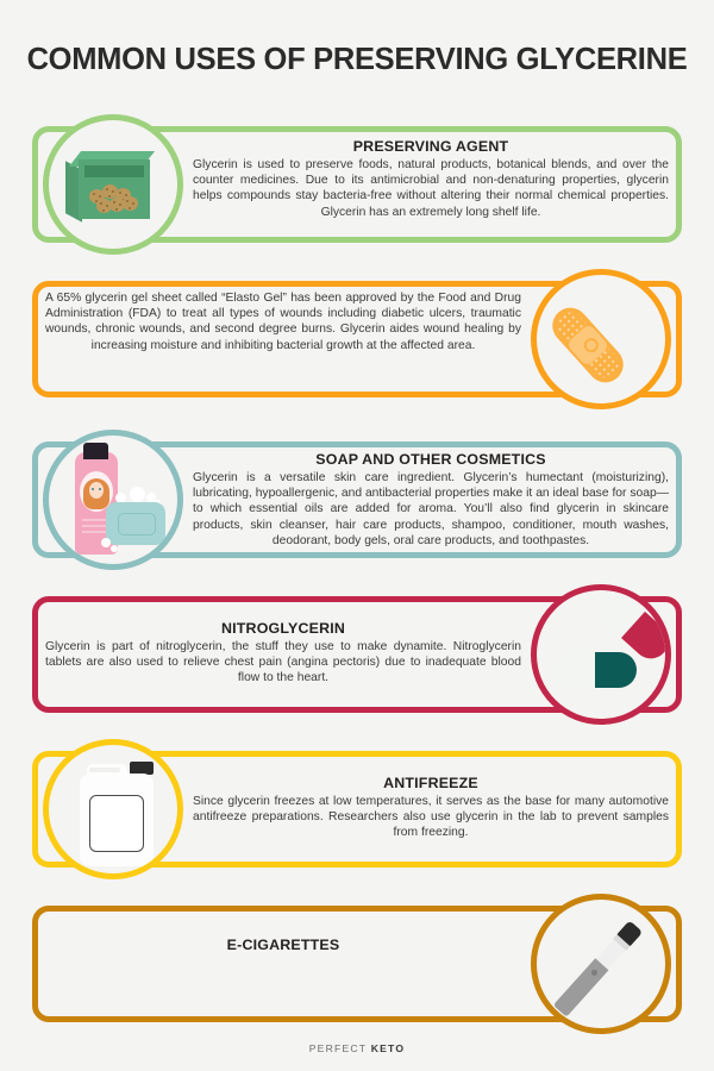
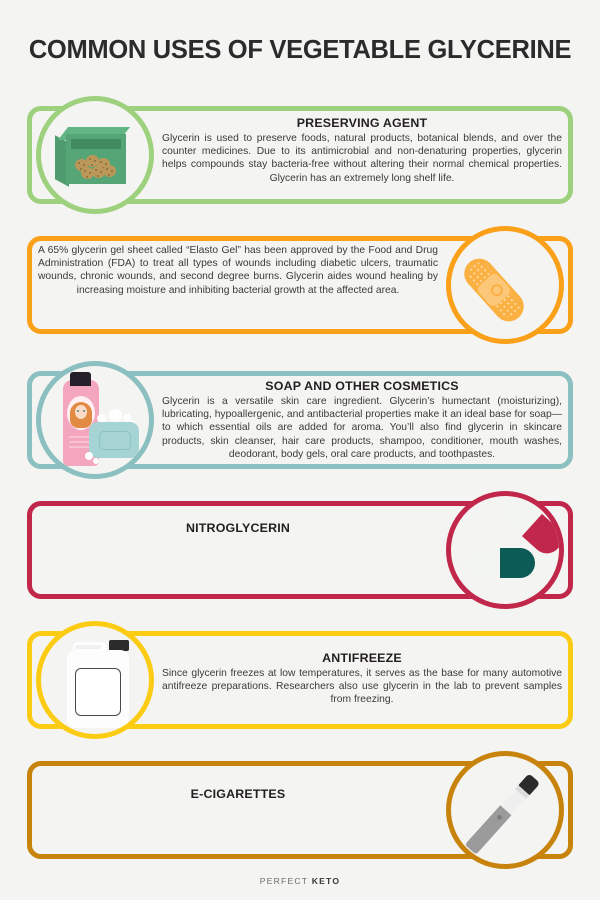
- COMMON USES OF PRESERVING GLYCERINE
+ COMMON USES OF VEGETABLE GLYCERINE
  PRESERVING AGENT
  Glycerin is used to preserve foods, natural products, botanical blends, and over the counter medicines. Due to its antimicrobial and non-denaturing properties, glycerin helps compounds stay bacteria-free without altering their normal chemical properties. Glycerin has an extremely long shelf life.
  A 65% glycerin gel sheet called “Elasto Gel” has been approved by the Food and Drug Administration (FDA) to treat all types of wounds including diabetic ulcers, traumatic wounds, chronic wounds, and second degree burns. Glycerin aides wound healing by increasing moisture and inhibiting bacterial growth at the affected area.
  SOAP AND OTHER COSMETICS
  Glycerin is a versatile skin care ingredient. Glycerin’s humectant (moisturizing), lubricating, hypoallergenic, and antibacterial properties make it an ideal base for soap—to which essential oils are added for aroma. You’ll also find glycerin in skincare products, skin cleanser, hair care products, shampoo, conditioner, mouth washes, deodorant, body gels, oral care products, and toothpastes.
  NITROGLYCERIN
- Glycerin is part of nitroglycerin, the stuff they use to make dynamite. Nitroglycerin tablets are also used to relieve chest pain (angina pectoris) due to inadequate blood flow to the heart.
  ANTIFREEZE
  Since glycerin freezes at low temperatures, it serves as the base for many automotive antifreeze preparations. Researchers also use glycerin in the lab to prevent samples from freezing.
  E-CIGARETTES
  PERFECT KETO
